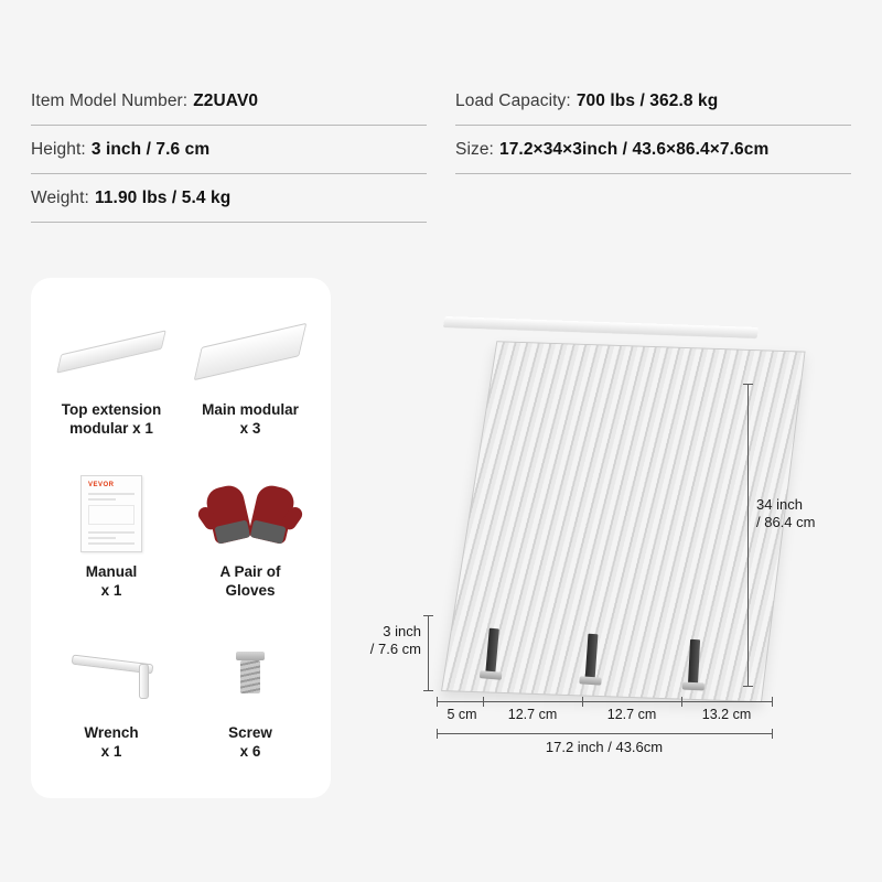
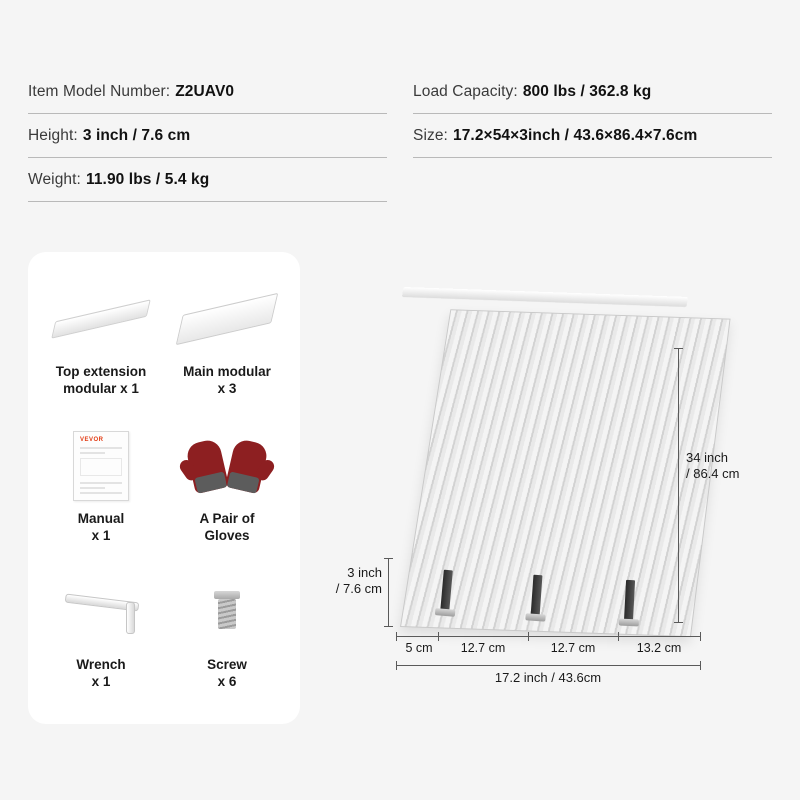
  Item Model Number:
  Z2UAV0
  Height:
  3 inch / 7.6 cm
  Weight:
  11.90 lbs / 5.4 kg
  Load Capacity:
- 700 lbs / 362.8 kg
+ 800 lbs / 362.8 kg
  Size:
- 17.2×34×3inch / 43.6×86.4×7.6cm
+ 17.2×54×3inch / 43.6×86.4×7.6cm
  Top extension
  modular x 1
  Main modular
  x 3
  Manual
  x 1
  A Pair of
  Gloves
  Wrench
  x 1
  Screw
  x 6
  34 inch
  / 86.4 cm
  3 inch
  / 7.6 cm
  5 cm
  12.7 cm
  12.7 cm
  13.2 cm
  17.2 inch / 43.6cm
